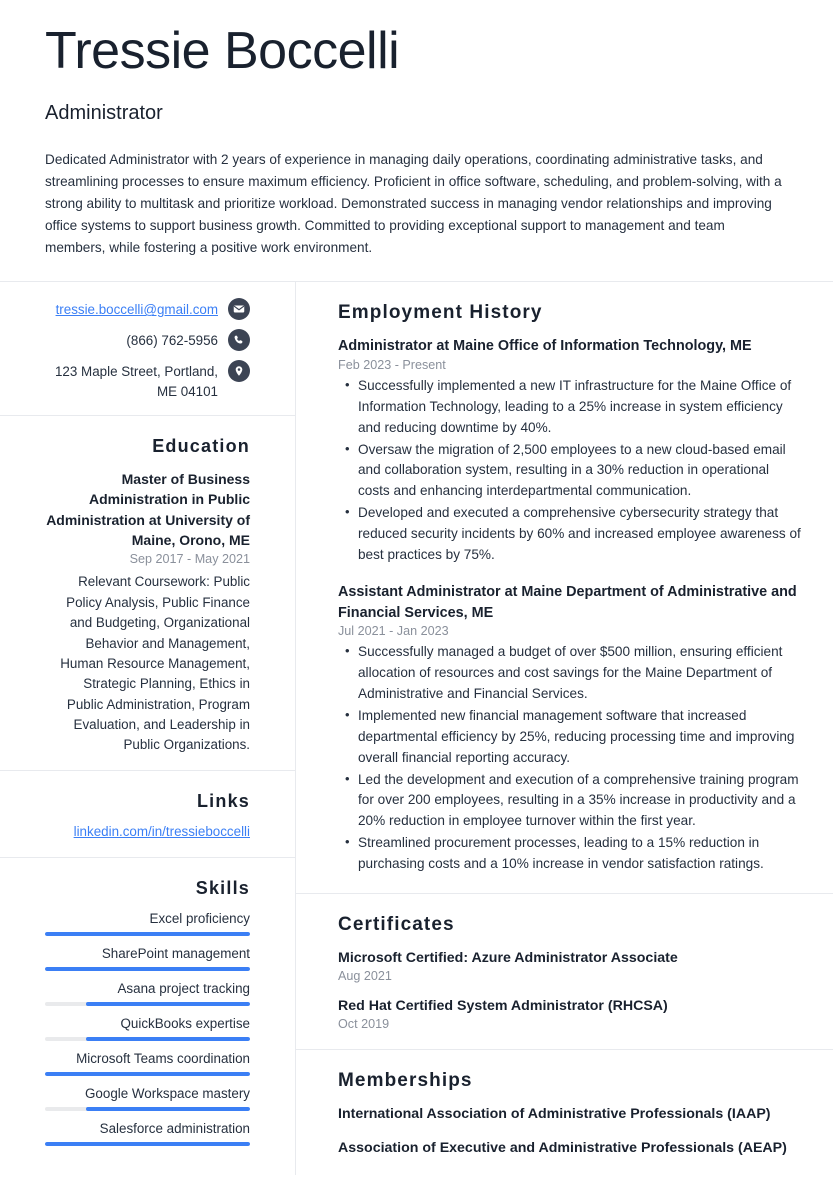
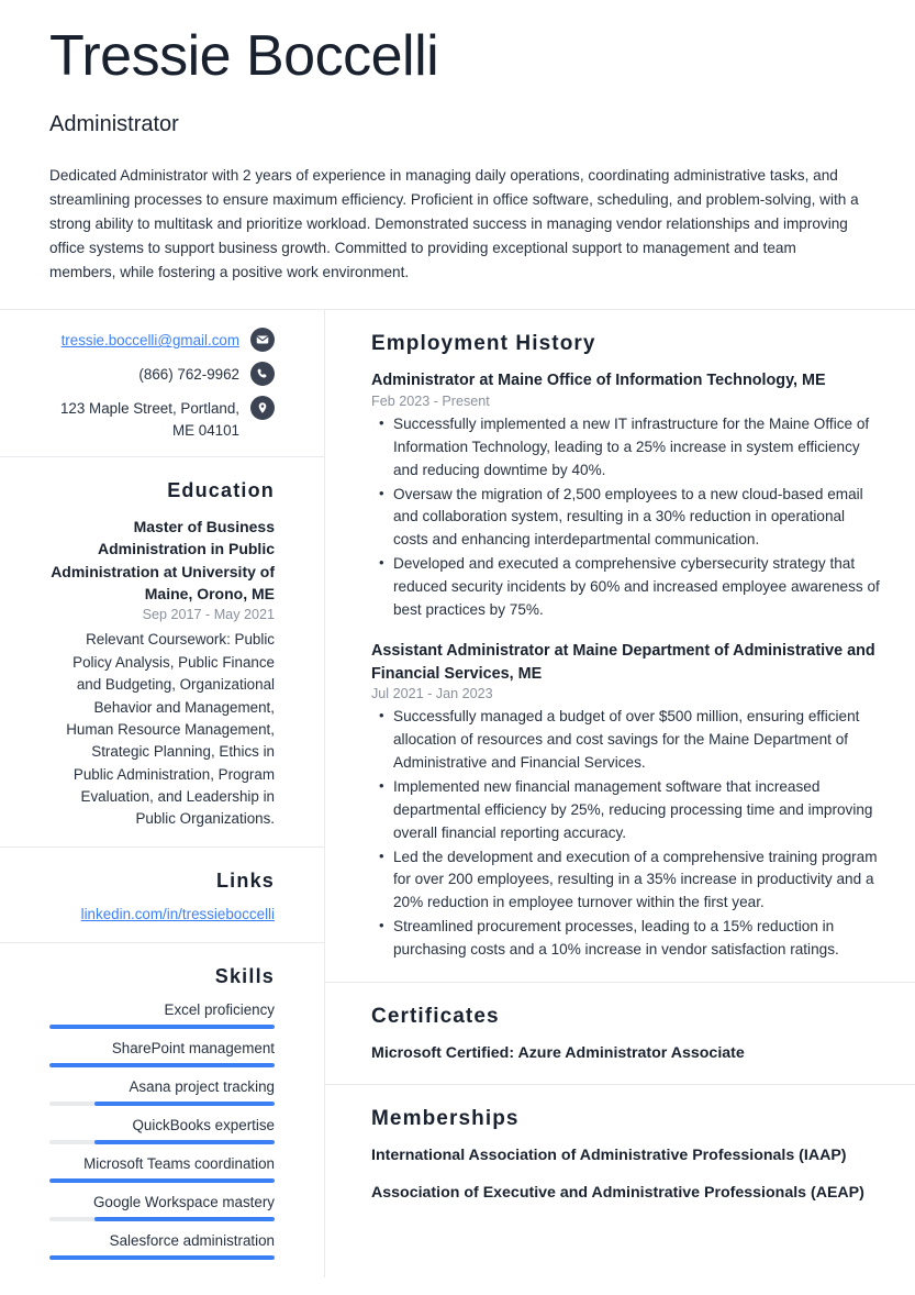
  Tressie Boccelli
  Administrator
  Dedicated Administrator with 2 years of experience in managing daily operations, coordinating administrative tasks, and streamlining processes to ensure maximum efficiency. Proficient in office software, scheduling, and problem-solving, with a strong ability to multitask and prioritize workload. Demonstrated success in managing vendor relationships and improving office systems to support business growth. Committed to providing exceptional support to management and team members, while fostering a positive work environment.
  tressie.boccelli@gmail.com
- (866) 762-5956
+ (866) 762-9962
  123 Maple Street, Portland, ME 04101
  Education
  Master of Business Administration in Public Administration at University of Maine, Orono, ME
  Sep 2017 - May 2021
  Relevant Coursework: Public Policy Analysis, Public Finance and Budgeting, Organizational Behavior and Management, Human Resource Management, Strategic Planning, Ethics in Public Administration, Program Evaluation, and Leadership in Public Organizations.
  Links
  linkedin.com/in/tressieboccelli
  Skills
  Excel proficiency
  SharePoint management
  Asana project tracking
  QuickBooks expertise
  Microsoft Teams coordination
  Google Workspace mastery
  Salesforce administration
  Employment History
  Administrator at Maine Office of Information Technology, ME
  Feb 2023 - Present
  Successfully implemented a new IT infrastructure for the Maine Office of Information Technology, leading to a 25% increase in system efficiency and reducing downtime by 40%.
  Oversaw the migration of 2,500 employees to a new cloud-based email and collaboration system, resulting in a 30% reduction in operational costs and enhancing interdepartmental communication.
  Developed and executed a comprehensive cybersecurity strategy that reduced security incidents by 60% and increased employee awareness of best practices by 75%.
  Assistant Administrator at Maine Department of Administrative and Financial Services, ME
  Jul 2021 - Jan 2023
  Successfully managed a budget of over $500 million, ensuring efficient allocation of resources and cost savings for the Maine Department of Administrative and Financial Services.
  Implemented new financial management software that increased departmental efficiency by 25%, reducing processing time and improving overall financial reporting accuracy.
  Led the development and execution of a comprehensive training program for over 200 employees, resulting in a 35% increase in productivity and a 20% reduction in employee turnover within the first year.
  Streamlined procurement processes, leading to a 15% reduction in purchasing costs and a 10% increase in vendor satisfaction ratings.
  Certificates
  Microsoft Certified: Azure Administrator Associate
- Aug 2021
- Red Hat Certified System Administrator (RHCSA)
- Oct 2019
  Memberships
  International Association of Administrative Professionals (IAAP)
  Association of Executive and Administrative Professionals (AEAP)
